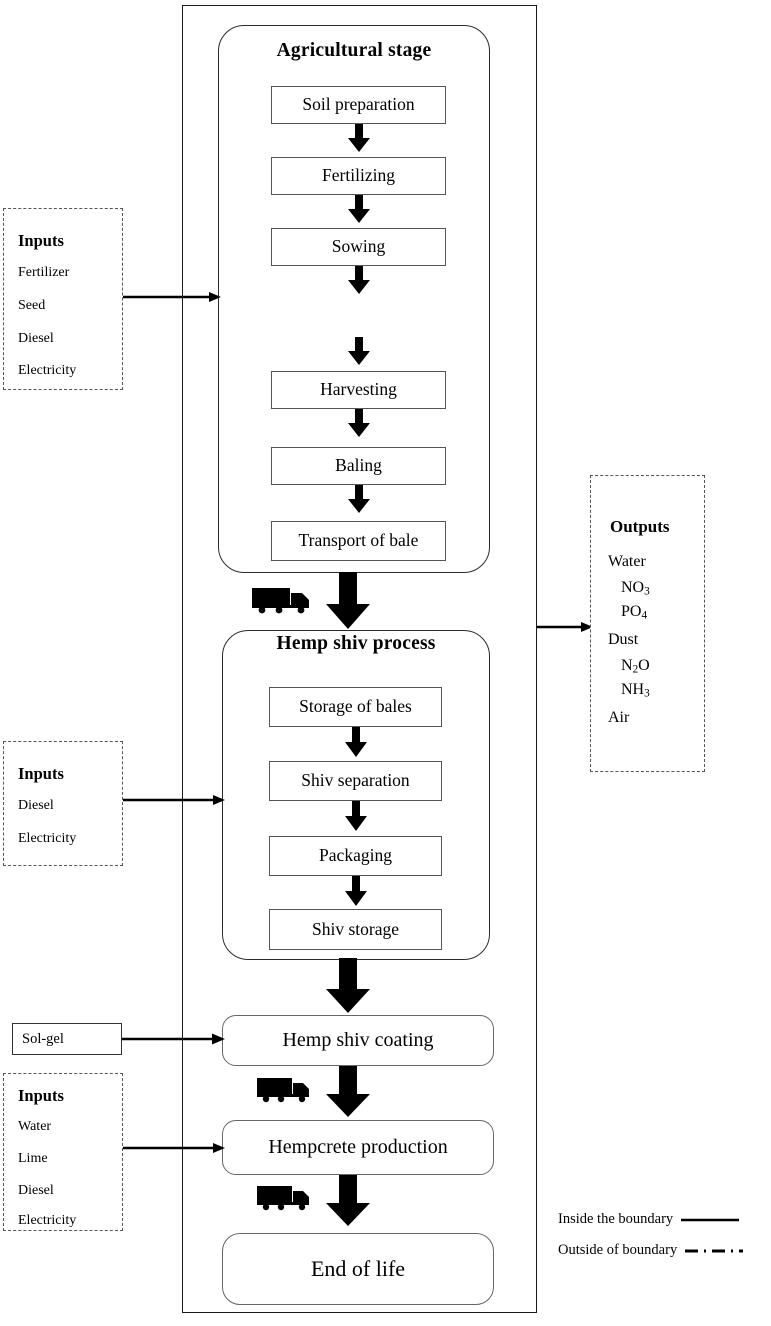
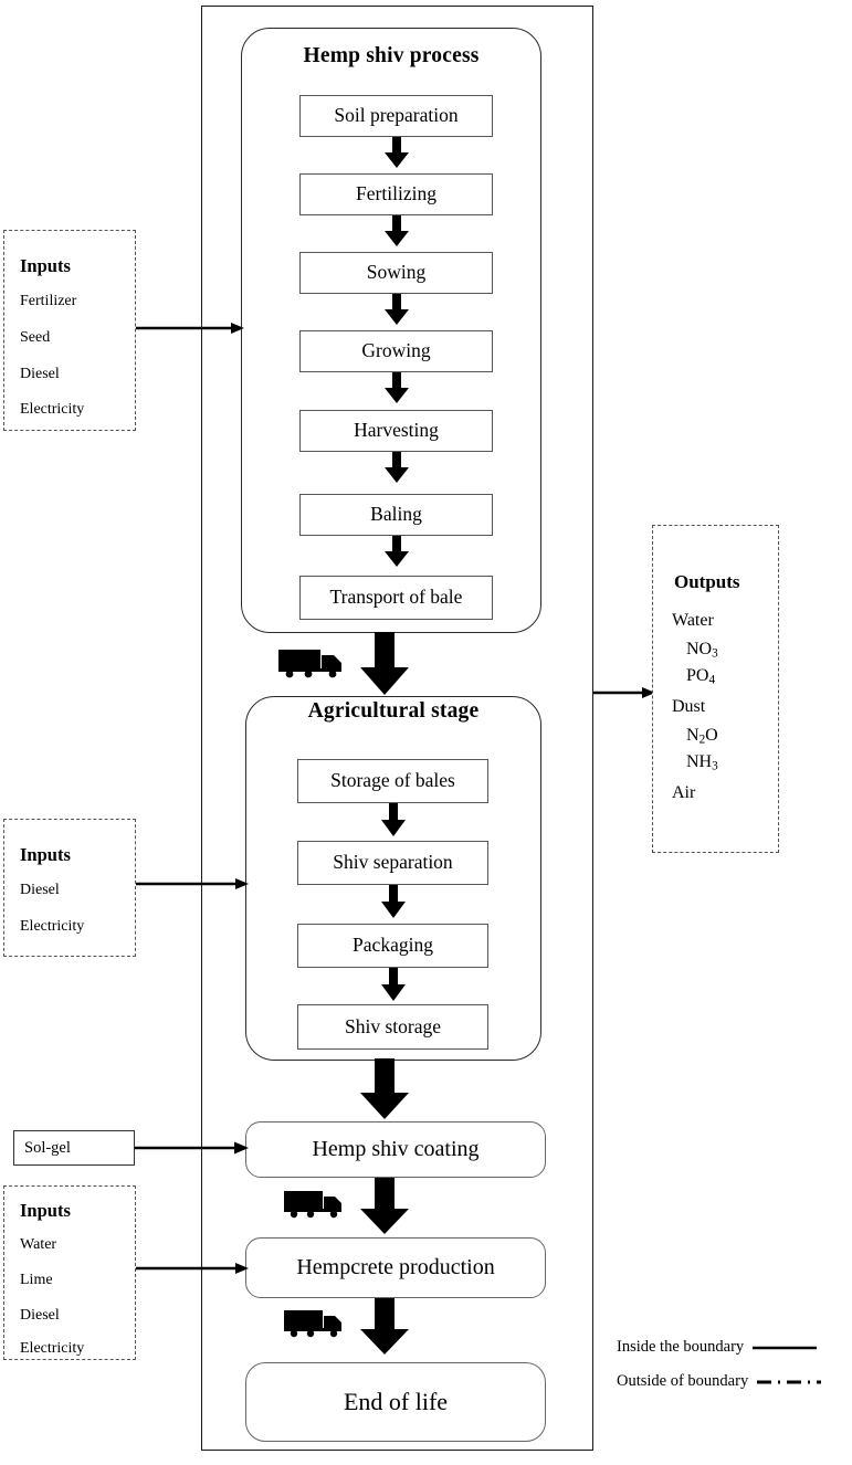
- Agricultural stage
+ Hemp shiv process
  Soil preparation
  Fertilizing
  Sowing
+ Growing
  Harvesting
  Baling
  Transport of bale
- Hemp shiv process
+ Agricultural stage
  Storage of bales
  Shiv separation
  Packaging
  Shiv storage
  Hemp shiv coating
  Hempcrete production
  End of life
  Inputs
  Fertilizer
  Seed
  Diesel
  Electricity
  Inputs
  Diesel
  Electricity
  Sol-gel
  Inputs
  Water
  Lime
  Diesel
  Electricity
  Outputs
  Water
  NO3
  PO4
  Dust
  N2O
  NH3
  Air
  Inside the boundary
  Outside of boundary
